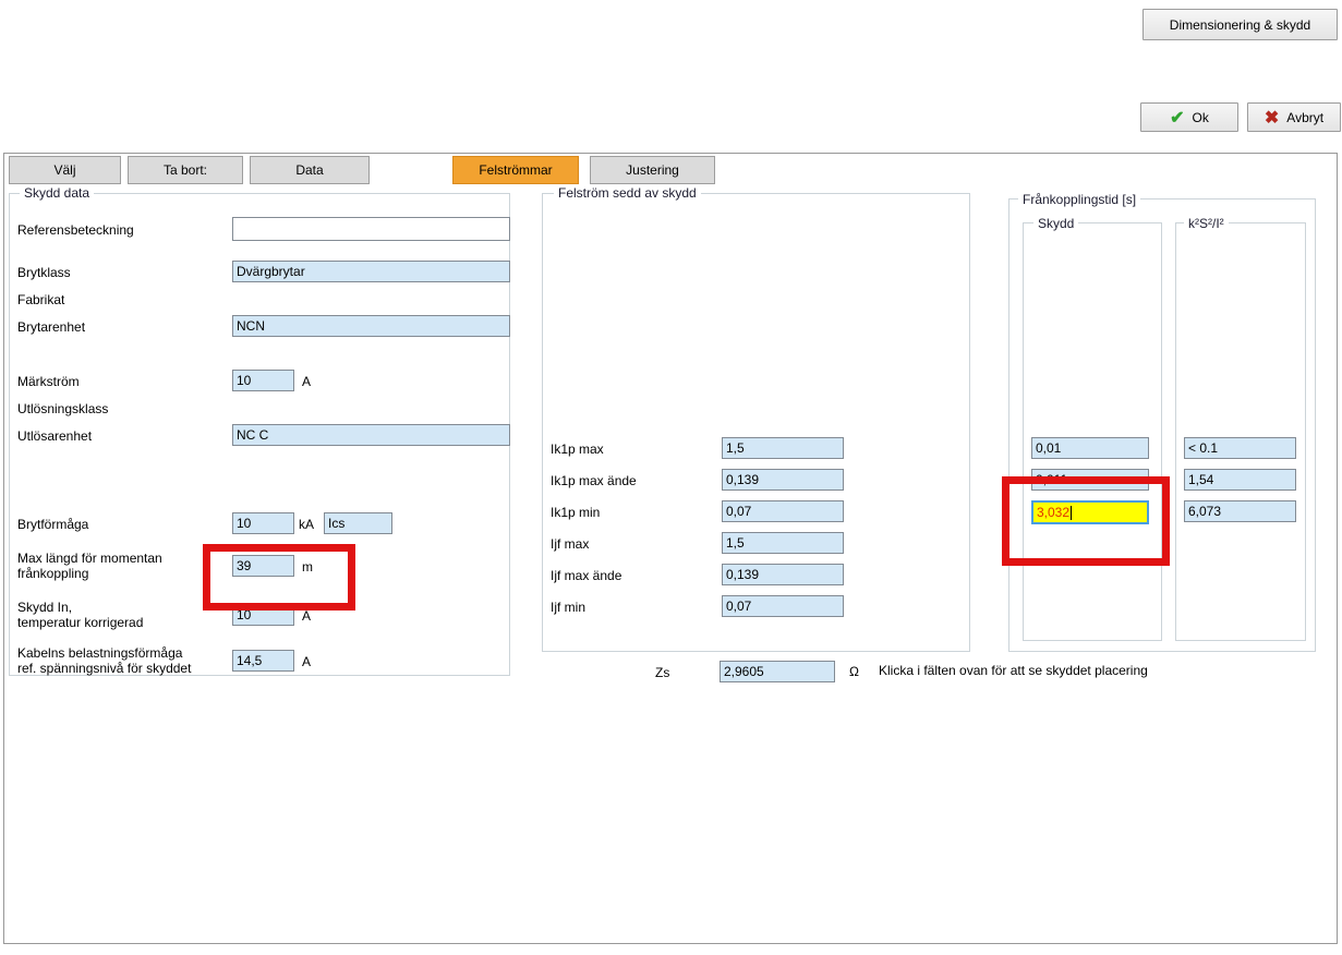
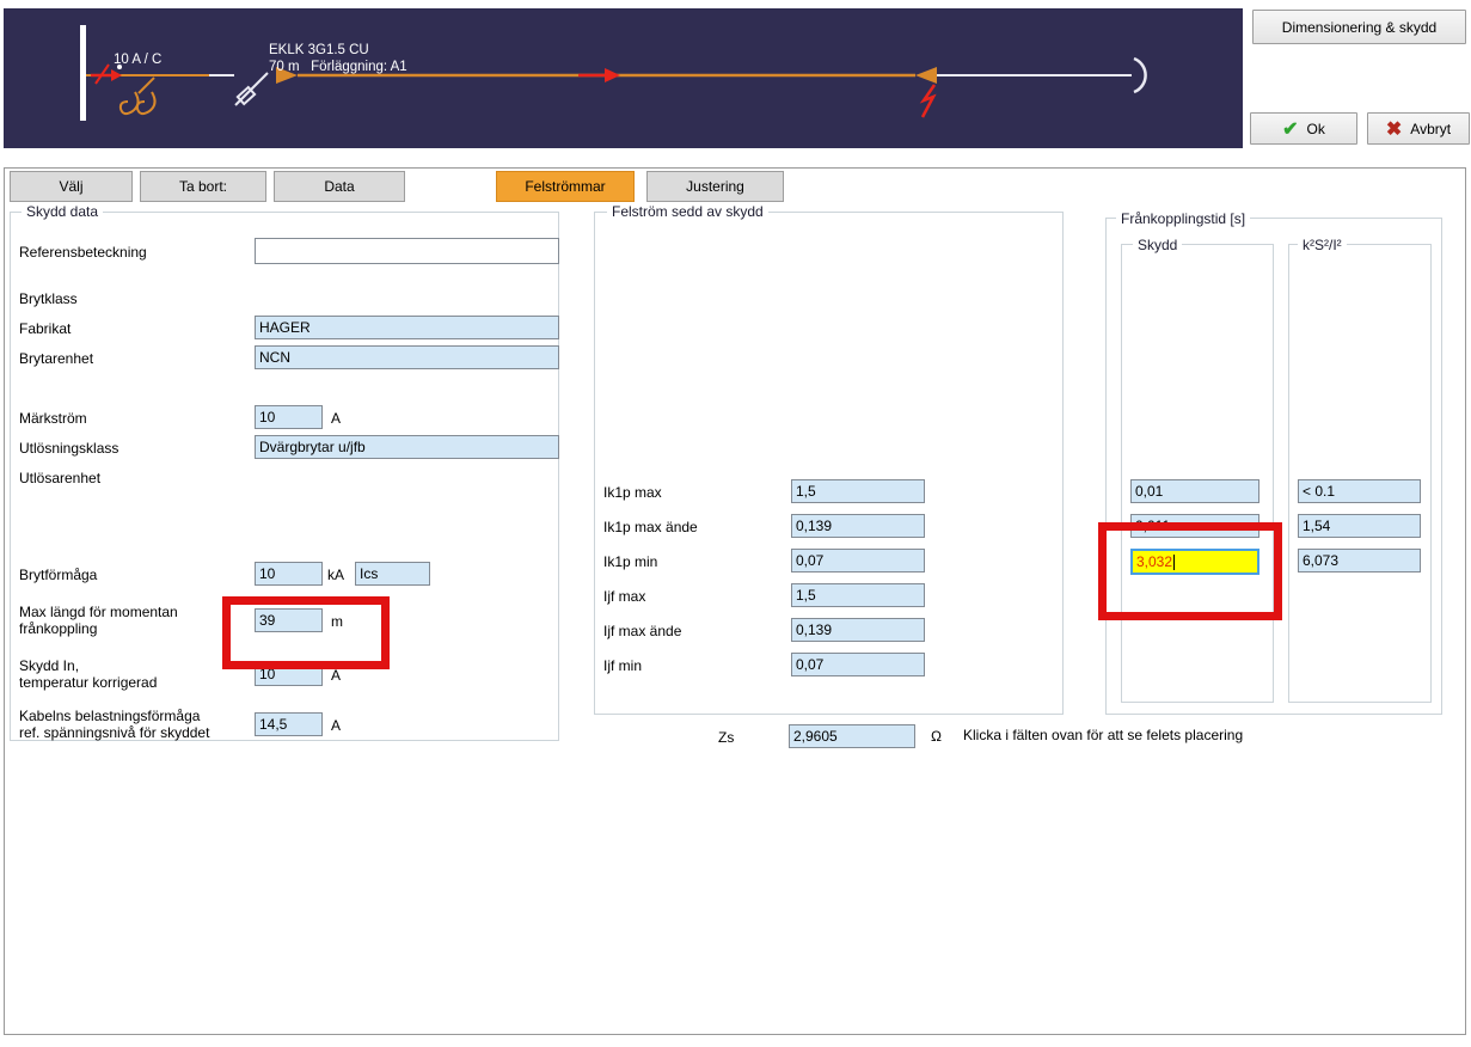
+ 10 A / C
+ EKLK 3G1.5 CU
+ 70 m Förläggning: A1
  Dimensionering & skydd
  ✔
  Ok
  ✖
  Avbryt
  Välj
  Ta bort:
  Data
  Felströmmar
  Justering
  Skydd data
  Referensbeteckning
  Brytklass
- Dvärgbrytar
  Fabrikat
+ HAGER
  Brytarenhet
  NCN
  Märkström
  10
  A
  Utlösningsklass
+ Dvärgbrytar u/jfb
  Utlösarenhet
- NC C
  Brytförmåga
  10
  kA
  Ics
  Max längd för momentan
  frånkoppling
  39
  m
  Skydd In,
  temperatur korrigerad
  10
  A
  Kabelns belastningsförmåga
  ref. spänningsnivå för skyddet
  14,5
  A
  Felström sedd av skydd
  Ik1p max
  1,5
  Ik1p max ände
  0,139
  Ik1p min
  0,07
  Ijf max
  1,5
  Ijf max ände
  0,139
  Ijf min
  0,07
  Zs
  2,9605
  Ω
- Klicka i fälten ovan för att se skyddet placering
+ Klicka i fälten ovan för att se felets placering
  Frånkopplingstid [s]
  Skydd
  k²S²/I²
  0,01
  0,011
  3,032
  < 0.1
  1,54
  6,073
